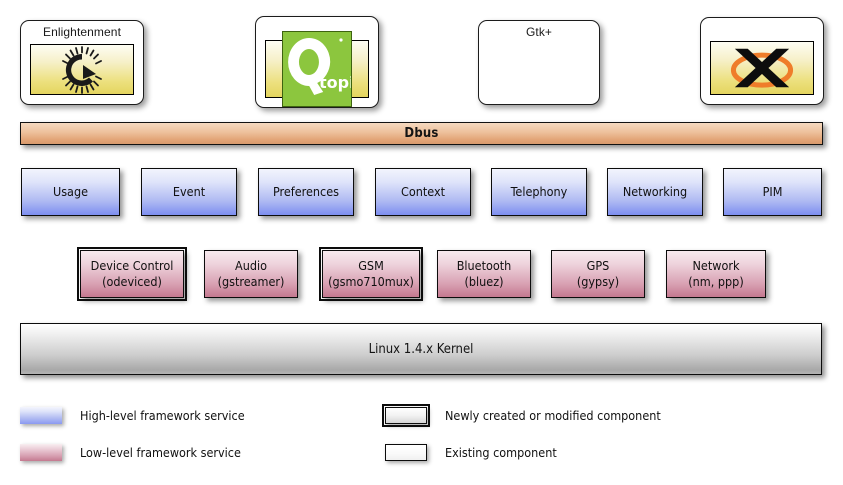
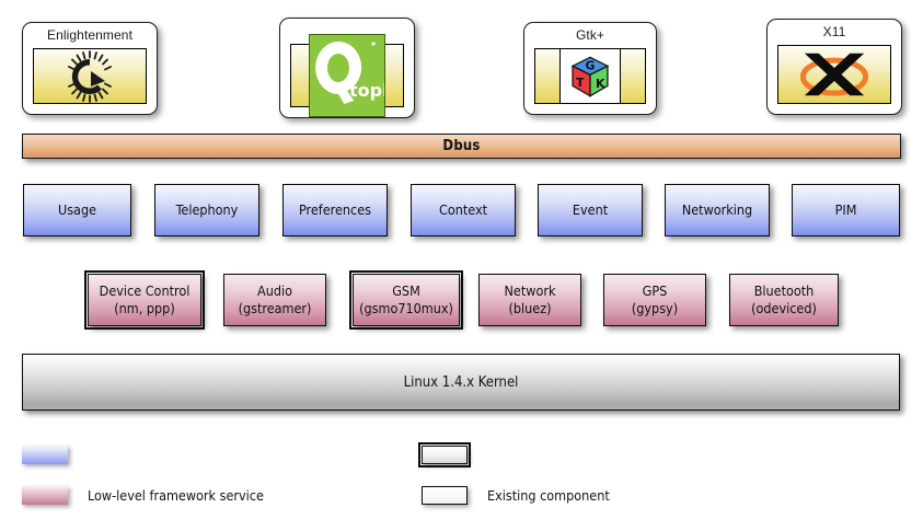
  Enlightenment
  Gtk+
+ G
+ T
+ K
+ X11
  Dbus
  Usage
- Event
+ Telephony
  Preferences
  Context
- Telephony
+ Event
  Networking
  PIM
  Device Control
- (odeviced)
+ (nm, ppp)
  Audio
  (gstreamer)
  GSM
  (gsmo710mux)
- Bluetooth
+ Network
  (bluez)
  GPS
  (gypsy)
- Network
+ Bluetooth
- (nm, ppp)
+ (odeviced)
  Linux 1.4.x Kernel
- High-level framework service
  Low-level framework service
- Newly created or modified component
  Existing component
